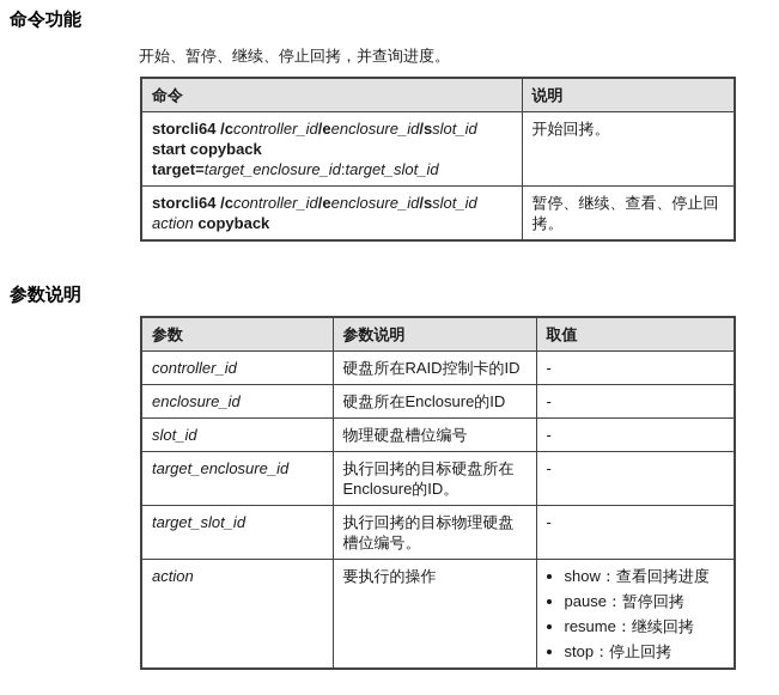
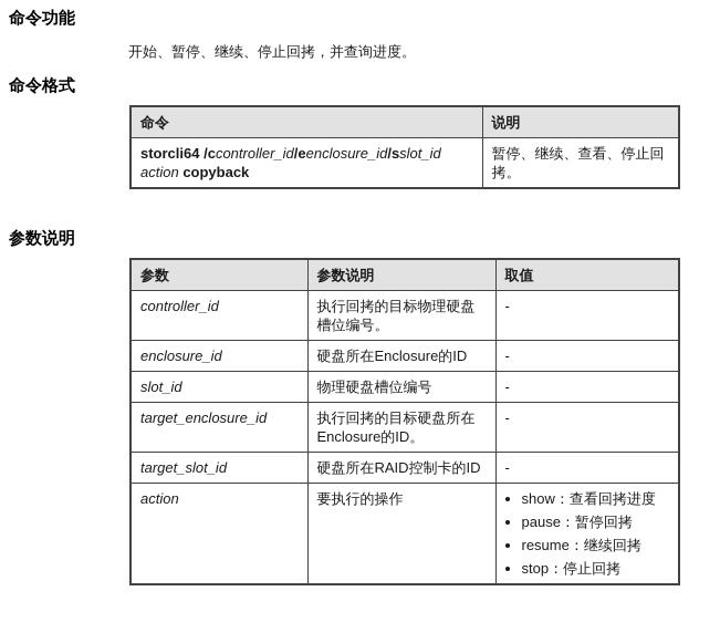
  命令功能
  开始、暂停、继续、停止回拷，并查询进度。
+ 命令格式
  命令	说明
- storcli64 /ccontroller_id/eenclosure_id/sslot_idstart copybacktarget=target_enclosure_id:target_slot_id	开始回拷。
  storcli64 /ccontroller_id/eenclosure_id/sslot_idaction copyback	暂停、继续、查看、停止回拷。
  参数说明
  参数	参数说明	取值
- controller_id	硬盘所在RAID控制卡的ID	-
+ controller_id	执行回拷的目标物理硬盘槽位编号。	-
  enclosure_id	硬盘所在Enclosure的ID	-
  slot_id	物理硬盘槽位编号	-
  target_enclosure_id	执行回拷的目标硬盘所在Enclosure的ID。	-
- target_slot_id	执行回拷的目标物理硬盘槽位编号。	-
+ target_slot_id	硬盘所在RAID控制卡的ID	-
  action	要执行的操作	show：查看回拷进度pause：暂停回拷resume：继续回拷stop：停止回拷
